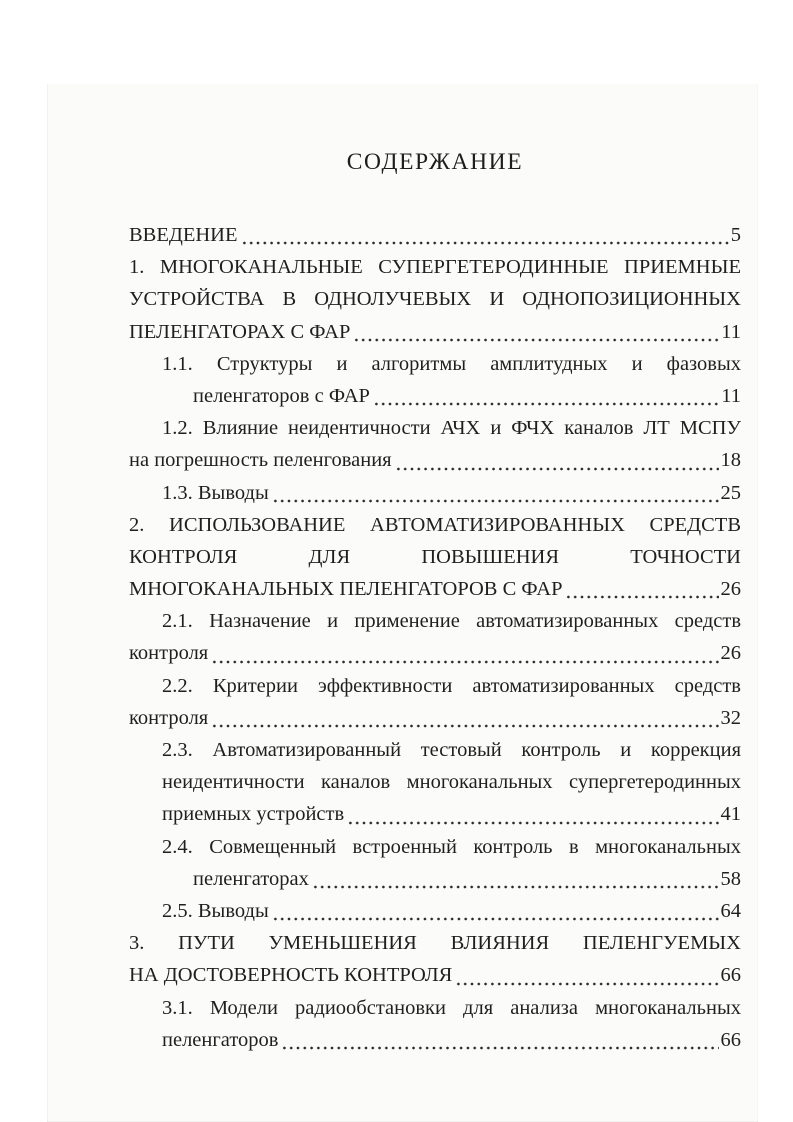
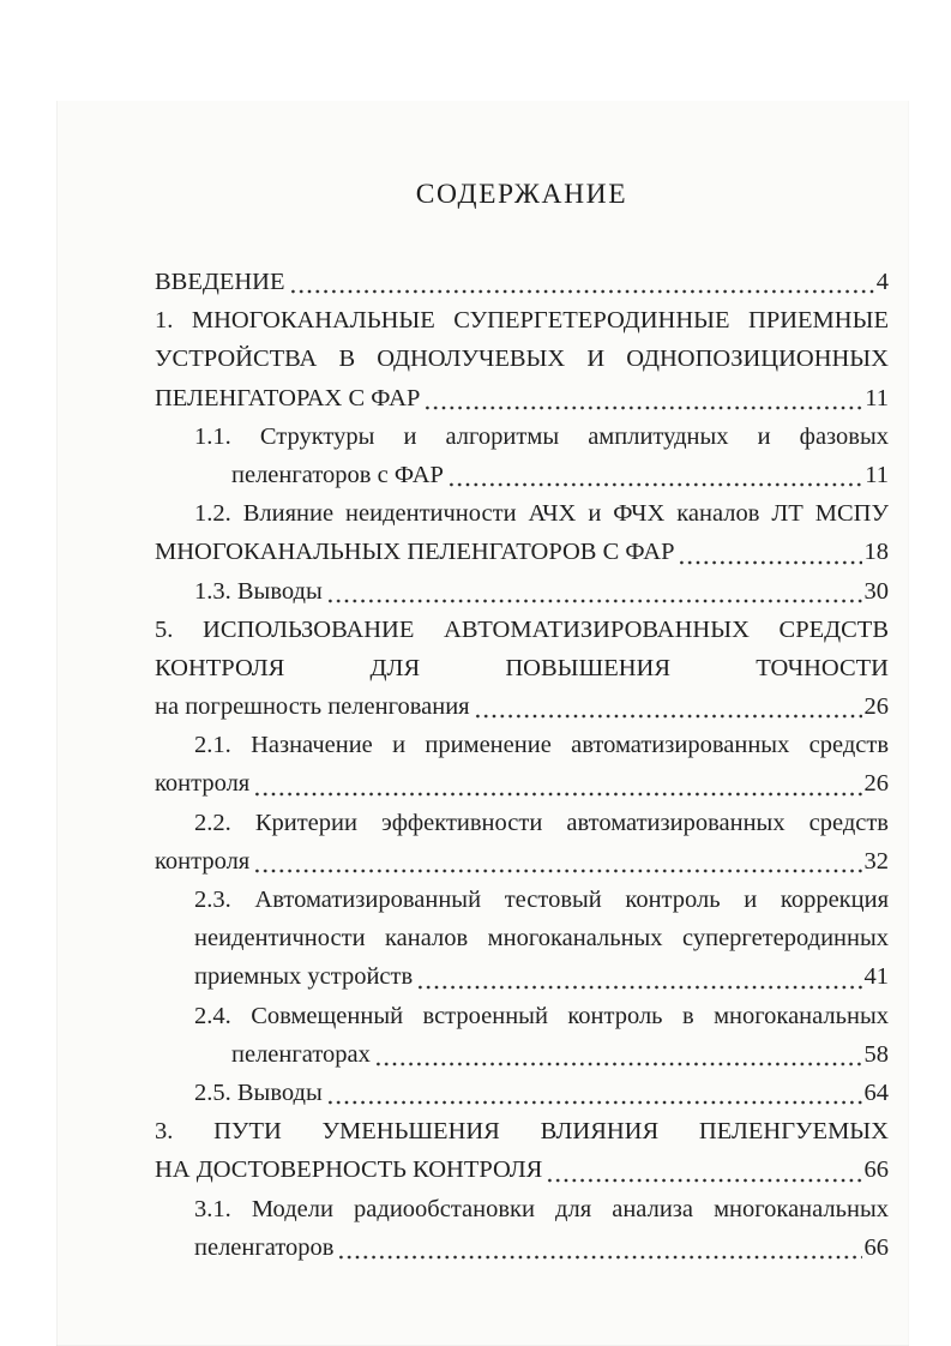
  СОДЕРЖАНИЕ
  ВВЕДЕНИЕ
- 5
+ 4
  1. МНОГОКАНАЛЬНЫЕ СУПЕРГЕТЕРОДИННЫЕ ПРИЕМНЫЕ
  УСТРОЙСТВА В ОДНОЛУЧЕВЫХ И ОДНОПОЗИЦИОННЫХ
  ПЕЛЕНГАТОРАХ С ФАР
  11
  1.1. Структуры и алгоритмы амплитудных и фазовых
  пеленгаторов с ФАР
  11
  1.2. Влияние неидентичности АЧХ и ФЧХ каналов ЛТ МСПУ
- на погрешность пеленгования
+ МНОГОКАНАЛЬНЫХ ПЕЛЕНГАТОРОВ С ФАР
  18
  1.3. Выводы
- 25
+ 30
- 2. ИСПОЛЬЗОВАНИЕ АВТОМАТИЗИРОВАННЫХ СРЕДСТВ
+ 5. ИСПОЛЬЗОВАНИЕ АВТОМАТИЗИРОВАННЫХ СРЕДСТВ
  КОНТРОЛЯ ДЛЯ ПОВЫШЕНИЯ ТОЧНОСТИ
- МНОГОКАНАЛЬНЫХ ПЕЛЕНГАТОРОВ С ФАР
+ на погрешность пеленгования
  26
  2.1. Назначение и применение автоматизированных средств
  контроля
  26
  2.2. Критерии эффективности автоматизированных средств
  контроля
  32
  2.3. Автоматизированный тестовый контроль и коррекция
  неидентичности каналов многоканальных супергетеродинных
  приемных устройств
  41
  2.4. Совмещенный встроенный контроль в многоканальных
  пеленгаторах
  58
  2.5. Выводы
  64
  3. ПУТИ УМЕНЬШЕНИЯ ВЛИЯНИЯ ПЕЛЕНГУЕМЫХ
  НА ДОСТОВЕРНОСТЬ КОНТРОЛЯ
  66
  3.1. Модели радиообстановки для анализа многоканальных
  пеленгаторов
  66
